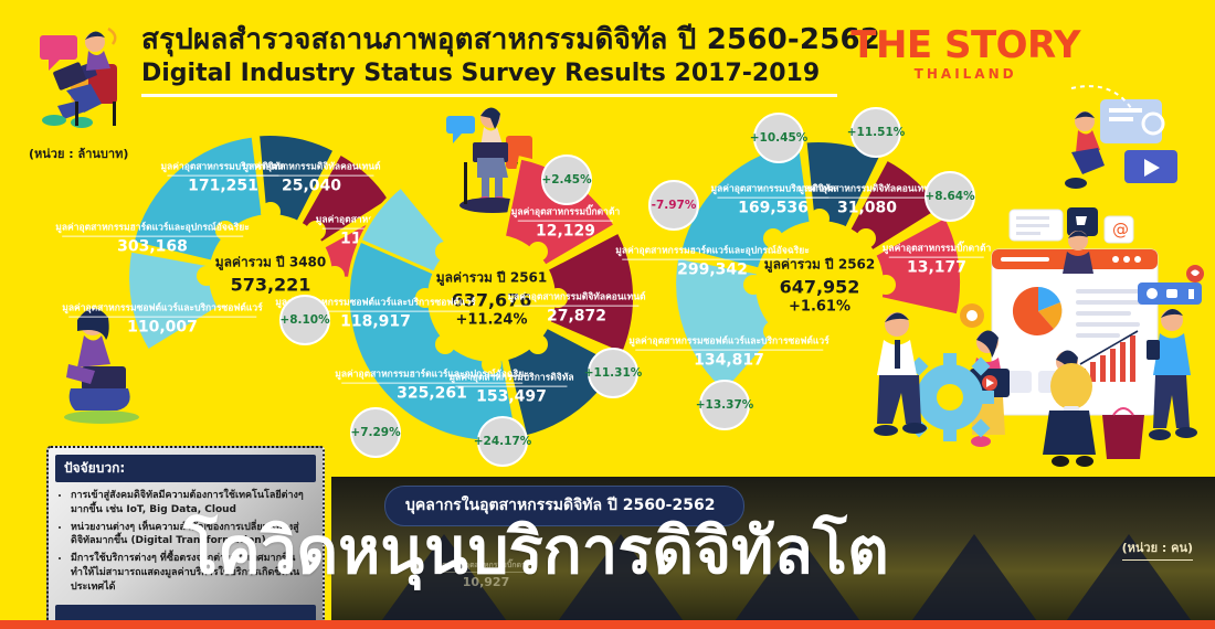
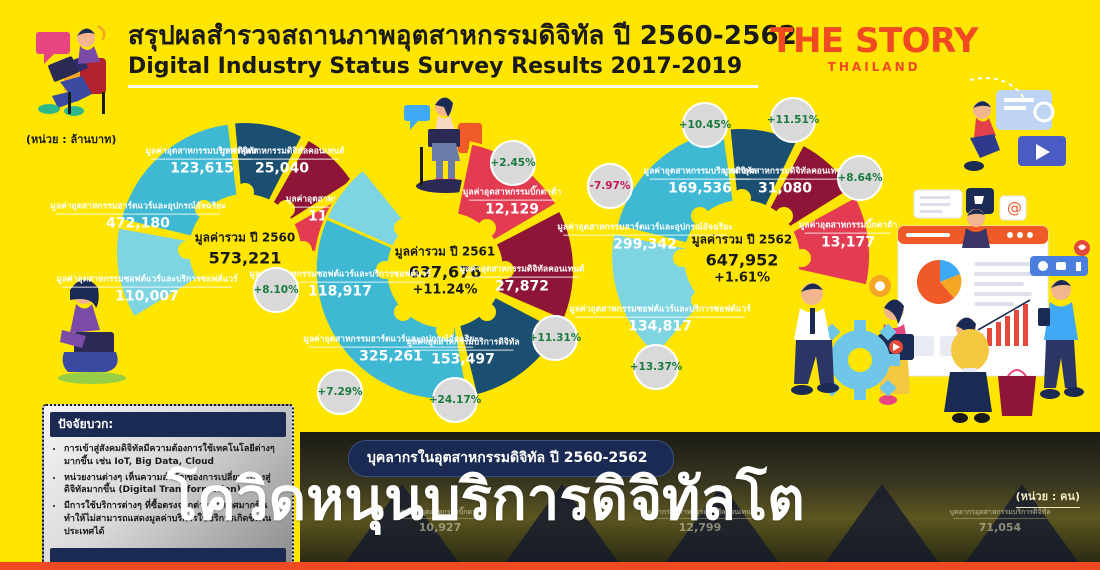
  สรุปผลสำรวจสถานภาพอุตสาหกรรมดิจิทัล ปี 2560-2562
  Digital Industry Status Survey Results 2017-2019
  THE STORY
  THAILAND
  (หน่วย : ล้านบาท)
  มูลค่าอุตสาหกรรมบริการดิจิทัล
- 171,251
+ 123,615
  มูลค่าอุตสาหกรรมดิจิทัลคอนเทนต์
  25,040
  มูลค่าอุตสาหกรรมฮาร์ดแวร์และอุปกรณ์อัจฉริยะ
- 303,168
+ 472,180
  มูลค่าอุตสาหกรรมซอฟต์แวร์และบริการซอฟต์แวร์
  110,007
- มูลค่ารวม ปี 3480
+ มูลค่ารวม ปี 2560
  573,221
  มูลค่าอุตสาหกรรมบิ๊กดาต้า
  12,129
  มูลค่าอุตสาหกรรมดิจิทัลคอนเทนต์
  27,872
  มูลค่าอุตสาหกรรมบริการดิจิทัล
  153,497
  มูลค่าอุตสาหกรรมฮาร์ดแวร์และอุปกรณ์อัจฉริยะ
  325,261
  มูกรรมซอฟต์แวร์และบริการซอฟต์แวร์
  118,917
  มูลค่ารวม ปี 2561
  637,676
  +11.24%
  มูลค่าอุตสาหกรรมบริการดิจิทัล
  169,536
  มูลค่าอุตสาหกรรมดิจิทัลคอนเท
  31,080
  มูลค่าอุตสาหกรรมบิ๊กดาต้า
  13,177
  มูลค่าอุตสาหกรรมฮาร์ดแวร์และอุปกรณ์อัจฉริยะ
  299,342
  มูลค่าอุตสาหกรรมซอฟต์แวร์และบริการซอฟต์แวร์
  134,817
  มูลค่ารวม ปี 2562
  647,952
  +1.61%
  +2.45%
  +11.31%
  +24.17%
  +7.29%
  +8.10%
  +10.45%
  +11.51%
  +8.64%
  -7.97%
  +13.37%
  @
  บุคลากรในอุตสาหกรรมดิจิทัล ปี 2560-2562
  บุคลากรอุตสาหกรรมบิ๊กดาต้า
  10,927
+ บุคลากรอุตสาหกรรมดิจิทัลคอนเทนต์
+ 12,799
+ บุคลากรอุตสาหกรรมบริการดิจิทัล
+ 71,054
  (หน่วย : คน)
  ปัจจัยบวก:
  การเข้าสู่สังคมดิจิทัลมีความต้องการใช้เทคโนโลยีต่างๆ มากขึ้น เช่น IoT, Big Data, Cloud
  หน่วยงานต่างๆ เห็นความสำคัญของการเปลี่ยนแปลงสู่ดิจิทัลมากขึ้น (Digital Transformation)
  มีการใช้บริการต่างๆ ที่ซื้อตรงจากต่างประเทศมากขึ้น ทำให้ไม่สามารถแสดงมูลค่าบริการใช้บริการเกิดขึ้นในประเทศได้
  โควิดหนุนบริการดิจิทัลโต
